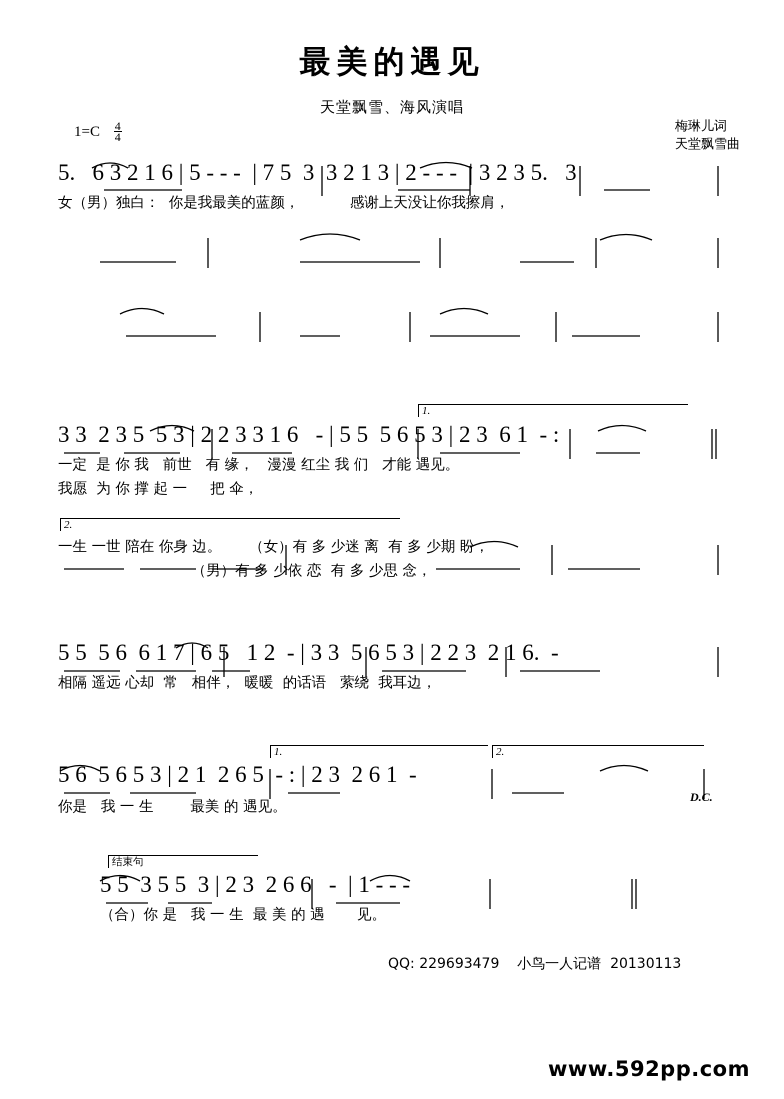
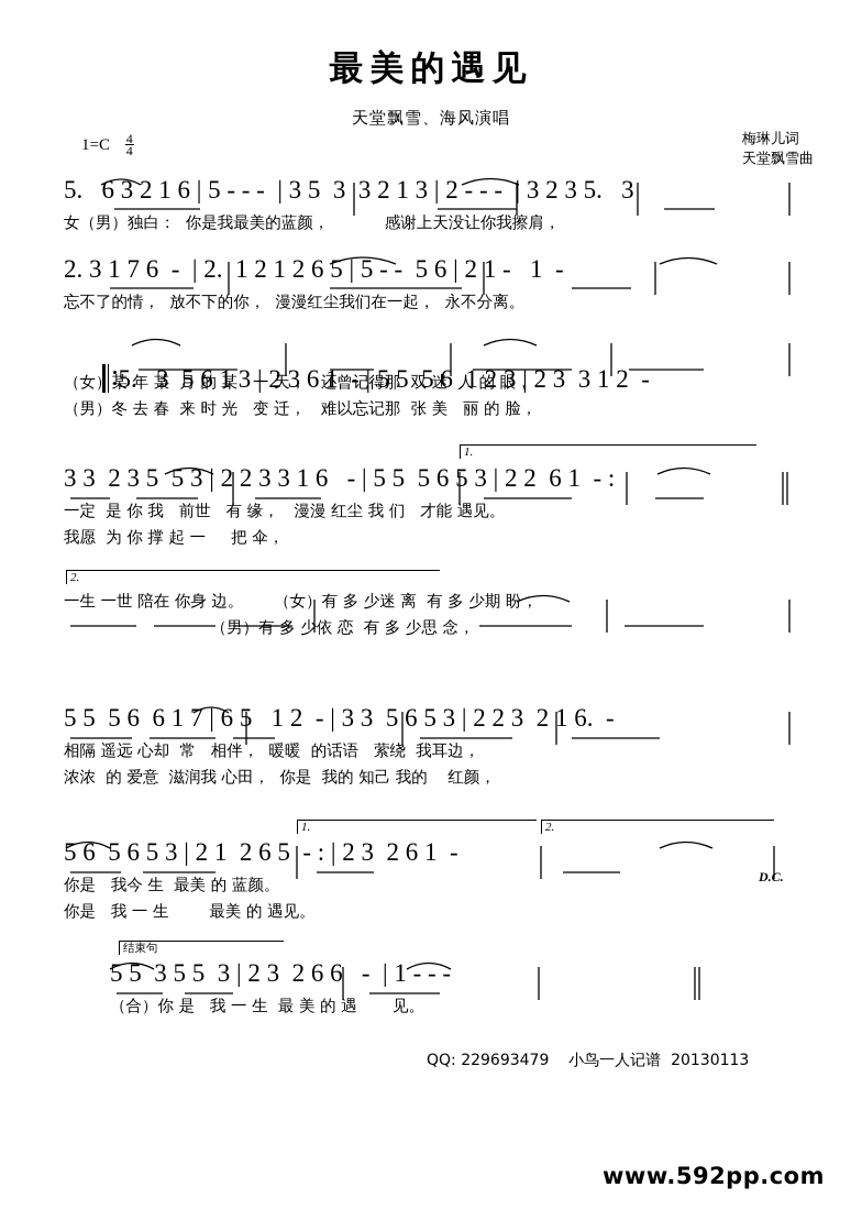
  最美的遇见
  天堂飘雪、海风演唱
  梅琳儿词
  天堂飘雪曲
  1=C
  4
  4
- 5. 6 3 2 1 6 | 5 - - - | 7 5 3 3 2 1 3 | 2 - - - | 3 2 3 5. 3
+ 5. 6 3 2 1 6 | 5 - - - | 3 5 3 3 2 1 3 | 2 - - - | 3 2 3 5. 3
  女（男）独白： 你是我最美的蓝颜， 感谢上天没让你我擦肩，
+ 2. 3 1 7 6 - | 2. 1 2 1 2 6 5 | 5 - - 5 6 | 2 1 - 1 -
+ 忘不了的情， 放不下的你， 漫漫红尘我们在一起， 永不分离。
+ 5. 3 5 6 1 3 | 2 3 6 1 - | 5 5 5 6 1 2 3 | 2 3 3 1 2 -
+ （女）某 年 某 月 的 某 一 天， 还曾记得那 双 迷 人 的 眼，
+ （男）冬 去 春 来 时 光 变 迁， 难以忘记那 张 美 丽 的 脸，
  1.
- 3 3 2 3 5 5 3 | 2 2 3 3 1 6 - | 5 5 5 6 5 3 | 2 3 6 1 - :
+ 3 3 2 3 5 5 3 | 2 2 3 3 1 6 - | 5 5 5 6 5 3 | 2 2 6 1 - :
  一定 是 你 我 前世 有 缘， 漫漫 红尘 我 们 才能 遇见。
  我愿 为 你 撑 起 一 把 伞，
  2.
  一生 一世 陪在 你身 边。 （女）有 多 少迷 离 有 多 少期 盼，
  （男）有 多 少依 恋 有 多 少思 念，
  5 5 5 6 6 1 7 | 6 1 2 - | 3 3 5 6 5 3 | 2 2 3 2 1 6. -
  相隔 遥远 心却 常 相伴， 暖暖 的话语 萦绕 我耳边，
+ 浓浓 的 爱意 滋润我 心田， 你是 我的 知己 我的 红颜，
  1.
  2.
  5 6 5 6 5 3 | 2 1 2 6 5 - : | 2 3 2 6 1 -
+ 你是 我今 生 最美 的 蓝颜。
  你是 我 一 生 最美 的 遇见。
  D.C.
  结束句
  5 5 3 5 5 3 | 2 3 2 6 6 - | 1 - - -
  （合）你 是 我 一 生 最 美 的 遇 见。
  QQ: 229693479 小鸟一人记谱 20130113
  www.592pp.com
